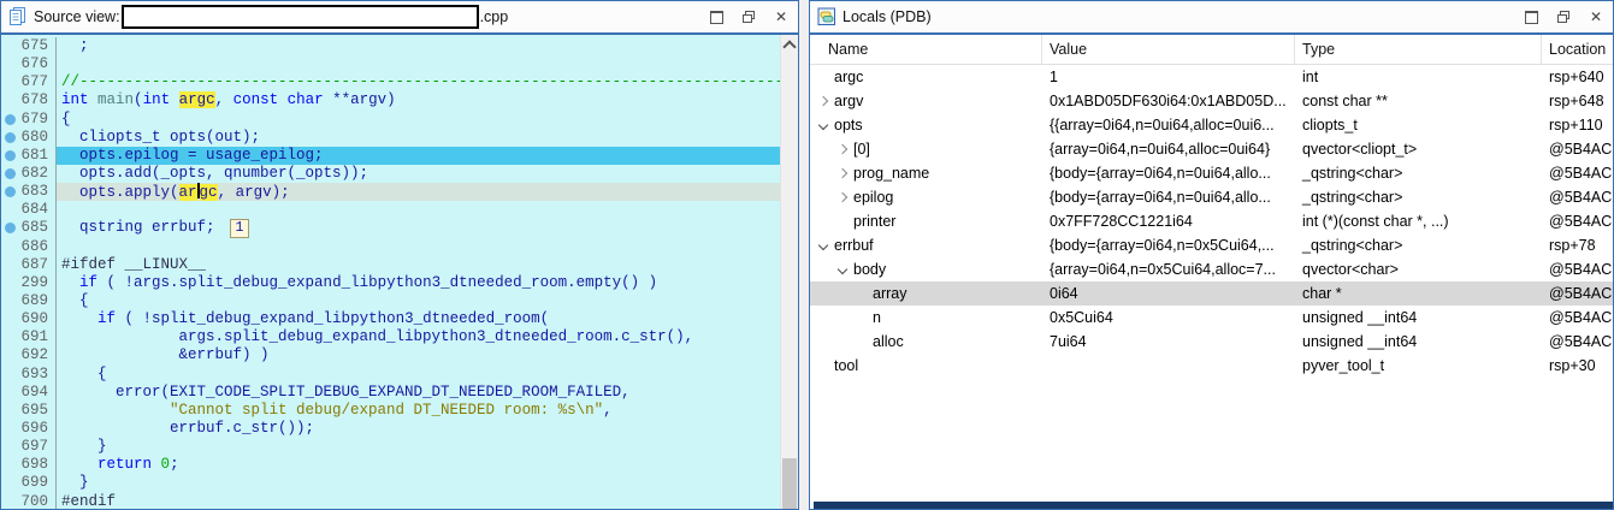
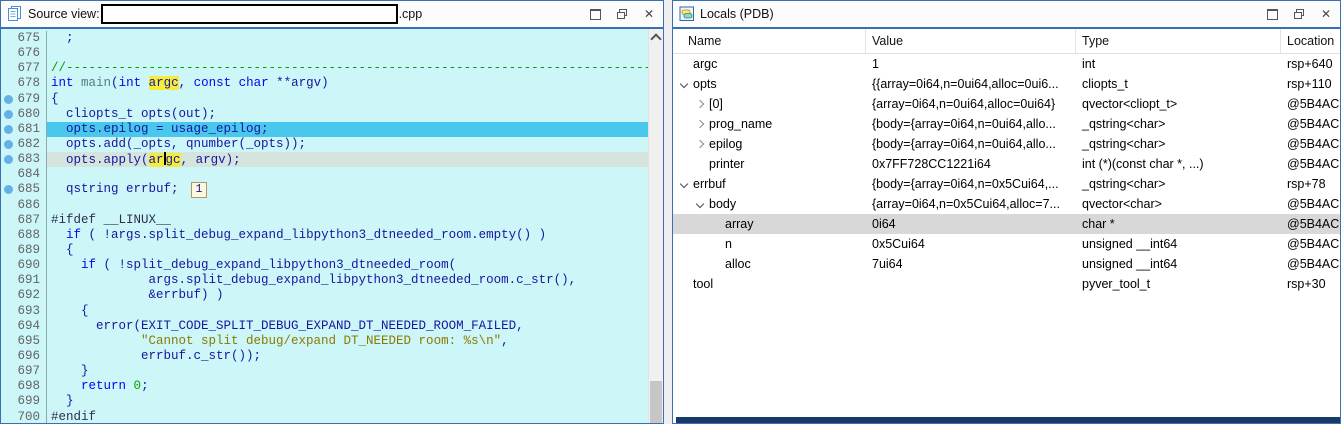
  Source view:
  .cpp
  ✕
  675
  ;
  676
  677
  //-----------------------------------------------------------------------------
  678
  int main(int argc, const char **argv)
  679
  {
  680
  cliopts_t opts(out);
  681
  opts.epilog = usage_epilog;
  682
  opts.add(_opts, qnumber(_opts));
  683
  opts.apply(ar gc, argv);
  684
  685
  qstring errbuf; 1
  686
  687
  #ifdef __LINUX__
- 299
+ 688
  if ( !args.split_debug_expand_libpython3_dtneeded_room.empty() )
  689
  {
  690
  if ( !split_debug_expand_libpython3_dtneeded_room(
  691
  args.split_debug_expand_libpython3_dtneeded_room.c_str(),
  692
  &errbuf) )
  693
  {
  694
  error(EXIT_CODE_SPLIT_DEBUG_EXPAND_DT_NEEDED_ROOM_FAILED,
  695
  "Cannot split debug/expand DT_NEEDED room: %s\n",
  696
  errbuf.c_str());
  697
  }
  698
  return 0;
  699
  }
  700
  #endif
  Locals (PDB)
  ✕
  Name
  Value
  Type
  Location
  argc
  1
  int
  rsp+640
- argv
- 0x1ABD05DF630i64:0x1ABD05D...
- const char **
- rsp+648
  opts
  {{array=0i64,n=0ui64,alloc=0ui6...
  cliopts_t
  rsp+110
  [0]
  {array=0i64,n=0ui64,alloc=0ui64}
  qvector<cliopt_t>
  prog_name
  {body={array=0i64,n=0ui64,allo...
  _qstring<char>
  epilog
  {body={array=0i64,n=0ui64,allo...
  _qstring<char>
  printer
  0x7FF728CC1221i64
  int (*)(const char *, ...)
  errbuf
  {body={array=0i64,n=0x5Cui64,...
  _qstring<char>
  rsp+78
  body
  {array=0i64,n=0x5Cui64,alloc=7...
  qvector<char>
  array
  0i64
  char *
  n
  0x5Cui64
  unsigned __int64
  alloc
  7ui64
  unsigned __int64
  tool
  pyver_tool_t
  rsp+30
